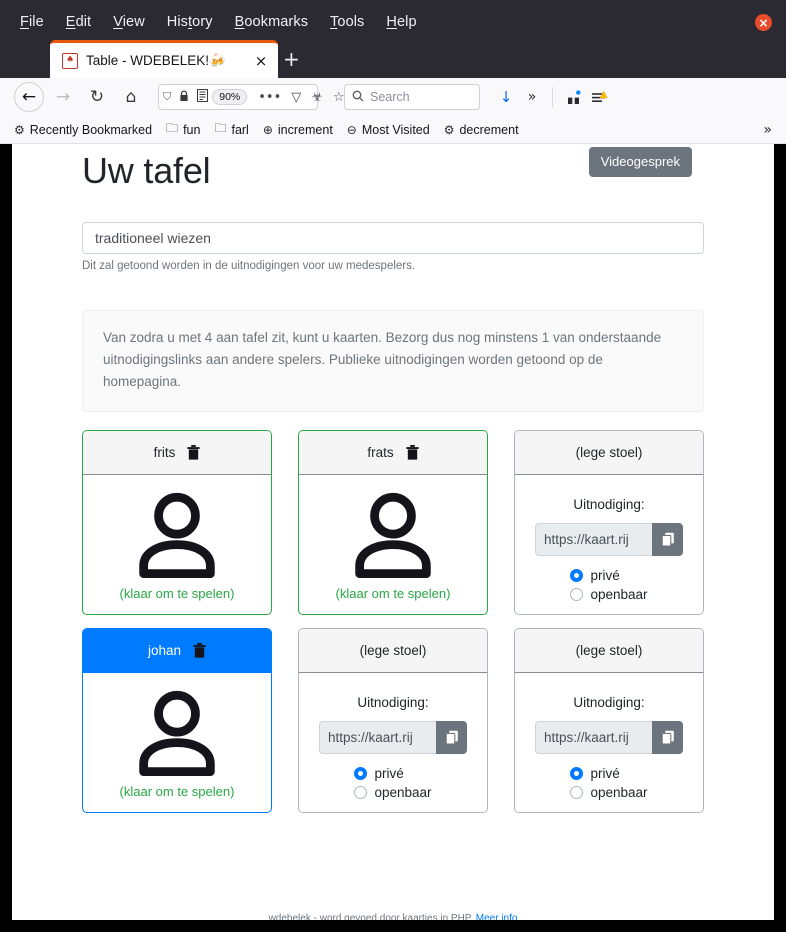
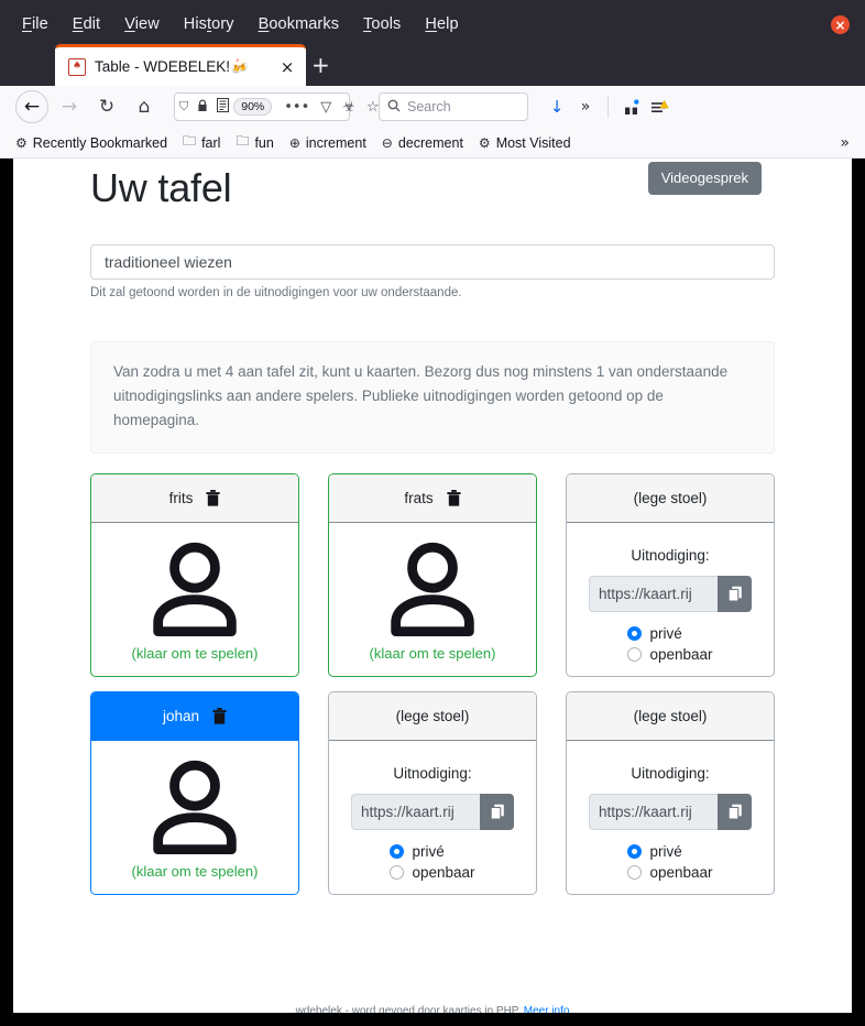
  File
  Edit
  View
  History
  Bookmarks
  Tools
  Help
  ×
  ♠
  Table - WDEBELEK!🍻
  ×
  +
  ←
  →
  ↻
  ⌂
  ⛉
  90%
  •••
  ▽
  ☣
  ☆
  Search
  ↓
  »
  ⚙
  Recently Bookmarked
  🗀
- fun
+ farl
  🗀
- farl
+ fun
  ⊕
  increment
  ⊖
- Most Visited
+ decrement
  ⚙
- decrement
+ Most Visited
  »
  Uw tafel
  Videogesprek
  traditioneel wiezen
- Dit zal getoond worden in de uitnodigingen voor uw medespelers.
+ Dit zal getoond worden in de uitnodigingen voor uw onderstaande.
  Van zodra u met 4 aan tafel zit, kunt u kaarten. Bezorg dus nog minstens 1 van onderstaande uitnodigingslinks aan andere spelers. Publieke uitnodigingen worden getoond op de homepagina.
  frits
  (klaar om te spelen)
  frats
  (klaar om te spelen)
  (lege stoel)
  Uitnodiging:
  https://kaart.rij
  privé
  openbaar
  johan
  (klaar om te spelen)
  (lege stoel)
  Uitnodiging:
  https://kaart.rij
  privé
  openbaar
  (lege stoel)
  Uitnodiging:
  https://kaart.rij
  privé
  openbaar
  wdebelek - word gevoed door kaartjes in PHP. Meer info
